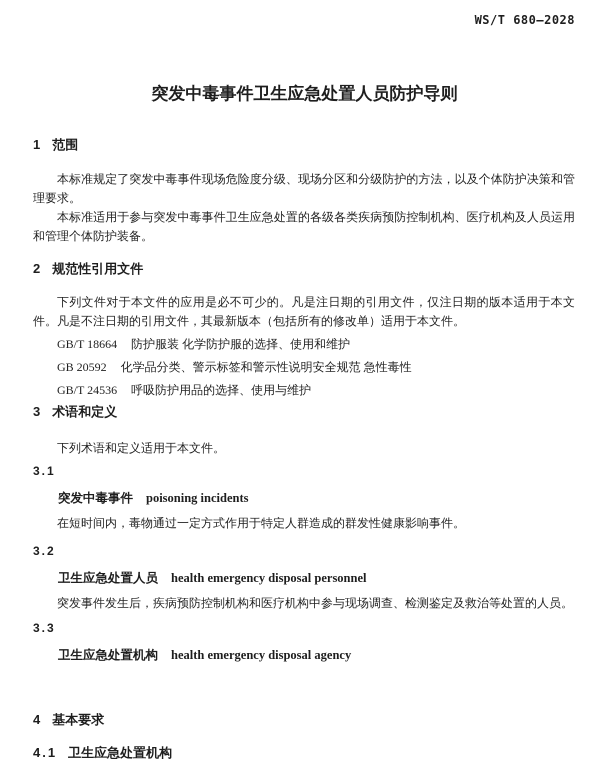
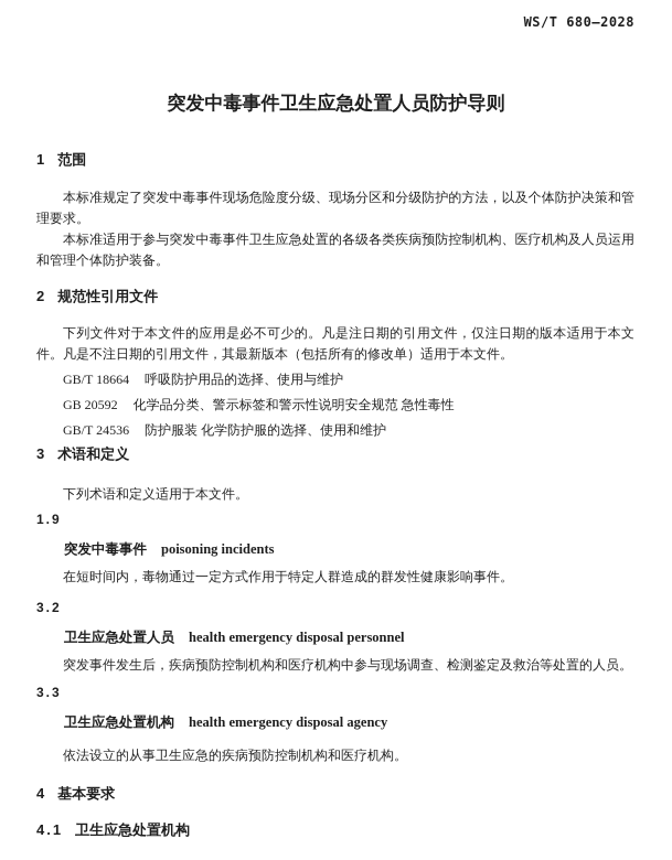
  WS/T 680—2028
  突发中毒事件卫生应急处置人员防护导则
  1 范围
  本标准规定了突发中毒事件现场危险度分级、现场分区和分级防护的方法，以及个体防护决策和管理要求。
  本标准适用于参与突发中毒事件卫生应急处置的各级各类疾病预防控制机构、医疗机构及人员运用和管理个体防护装备。
  2 规范性引用文件
  下列文件对于本文件的应用是必不可少的。凡是注日期的引用文件，仅注日期的版本适用于本文件。凡是不注日期的引用文件，其最新版本（包括所有的修改单）适用于本文件。
- GB/T 18664 防护服装 化学防护服的选择、使用和维护
+ GB/T 18664 呼吸防护用品的选择、使用与维护
  GB 20592 化学品分类、警示标签和警示性说明安全规范 急性毒性
- GB/T 24536 呼吸防护用品的选择、使用与维护
+ GB/T 24536 防护服装 化学防护服的选择、使用和维护
  3 术语和定义
  下列术语和定义适用于本文件。
- 3.1
+ 1.9
  突发中毒事件 poisoning incidents
  在短时间内，毒物通过一定方式作用于特定人群造成的群发性健康影响事件。
  3.2
  卫生应急处置人员 health emergency disposal personnel
  突发事件发生后，疾病预防控制机构和医疗机构中参与现场调查、检测鉴定及救治等处置的人员。
  3.3
  卫生应急处置机构 health emergency disposal agency
+ 依法设立的从事卫生应急的疾病预防控制机构和医疗机构。
  4 基本要求
  4.1 卫生应急处置机构
